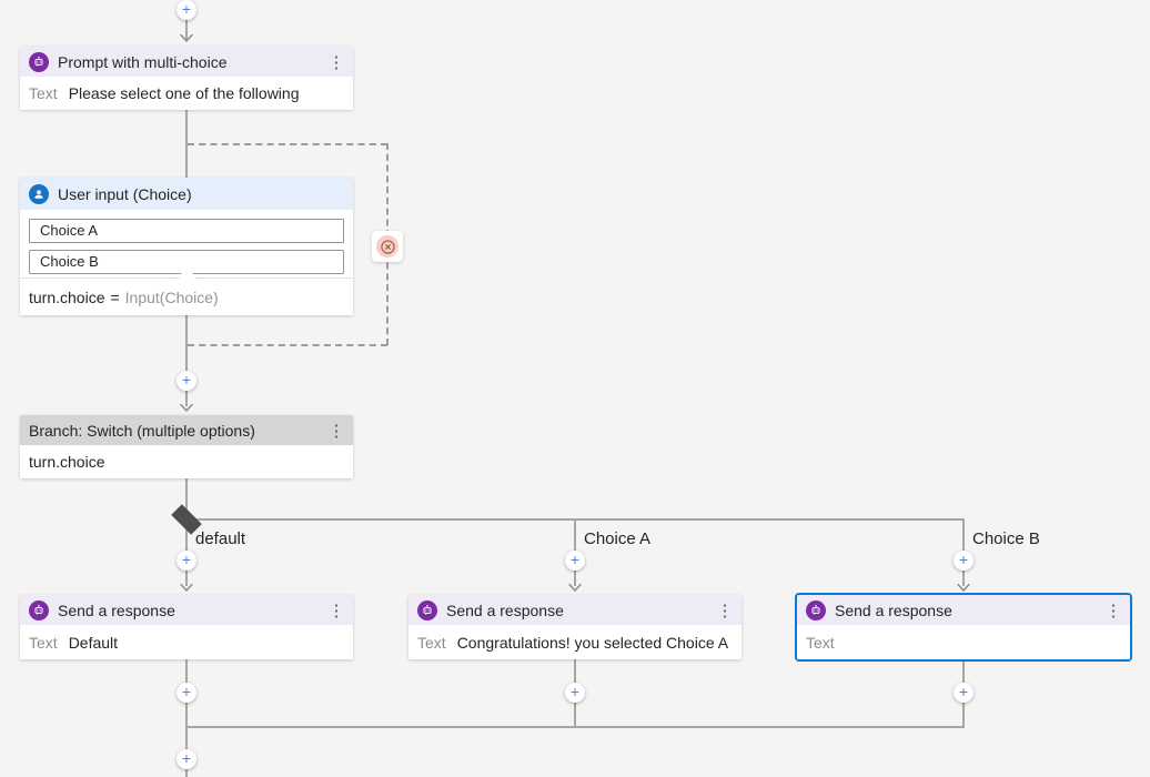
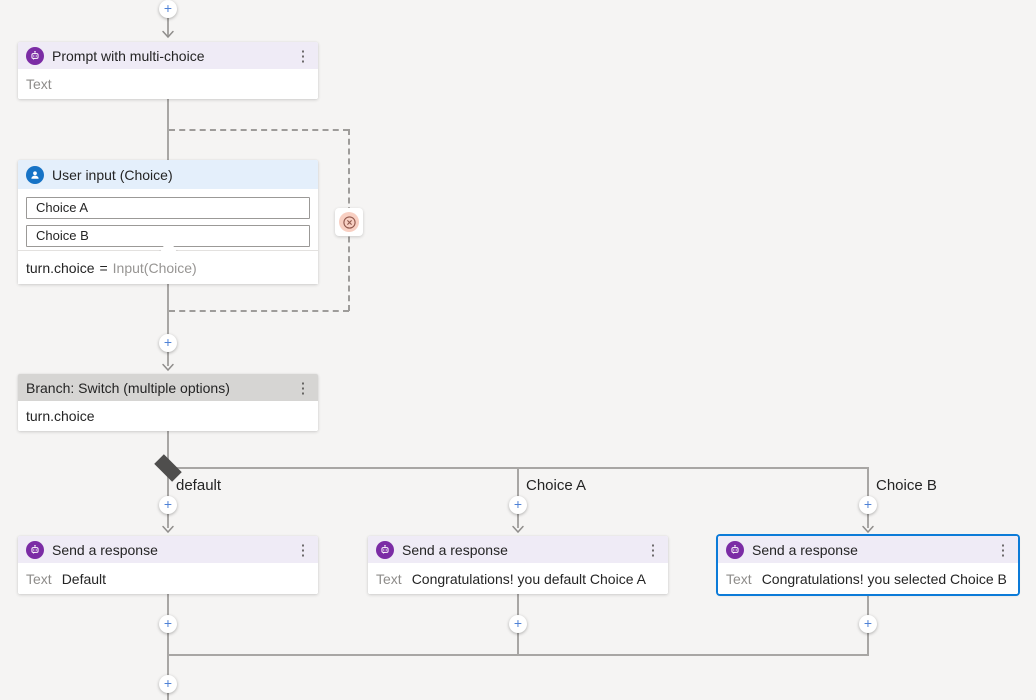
  +
  +
  +
  +
  +
  +
  +
  +
  +
  default
  Choice A
  Choice B
  Prompt with multi-choice
  ⋮
  Text
- Please select one of the following
  User input (Choice)
  Choice A
  Choice B
  turn.choice
  =
  Input(Choice)
  Branch: Switch (multiple options)
  ⋮
  turn.choice
  Send a response
  ⋮
  Text
  Default
  Send a response
  ⋮
  Text
- Congratulations! you selected Choice A
+ Congratulations! you default Choice A
  Send a response
  ⋮
  Text
+ Congratulations! you selected Choice B
